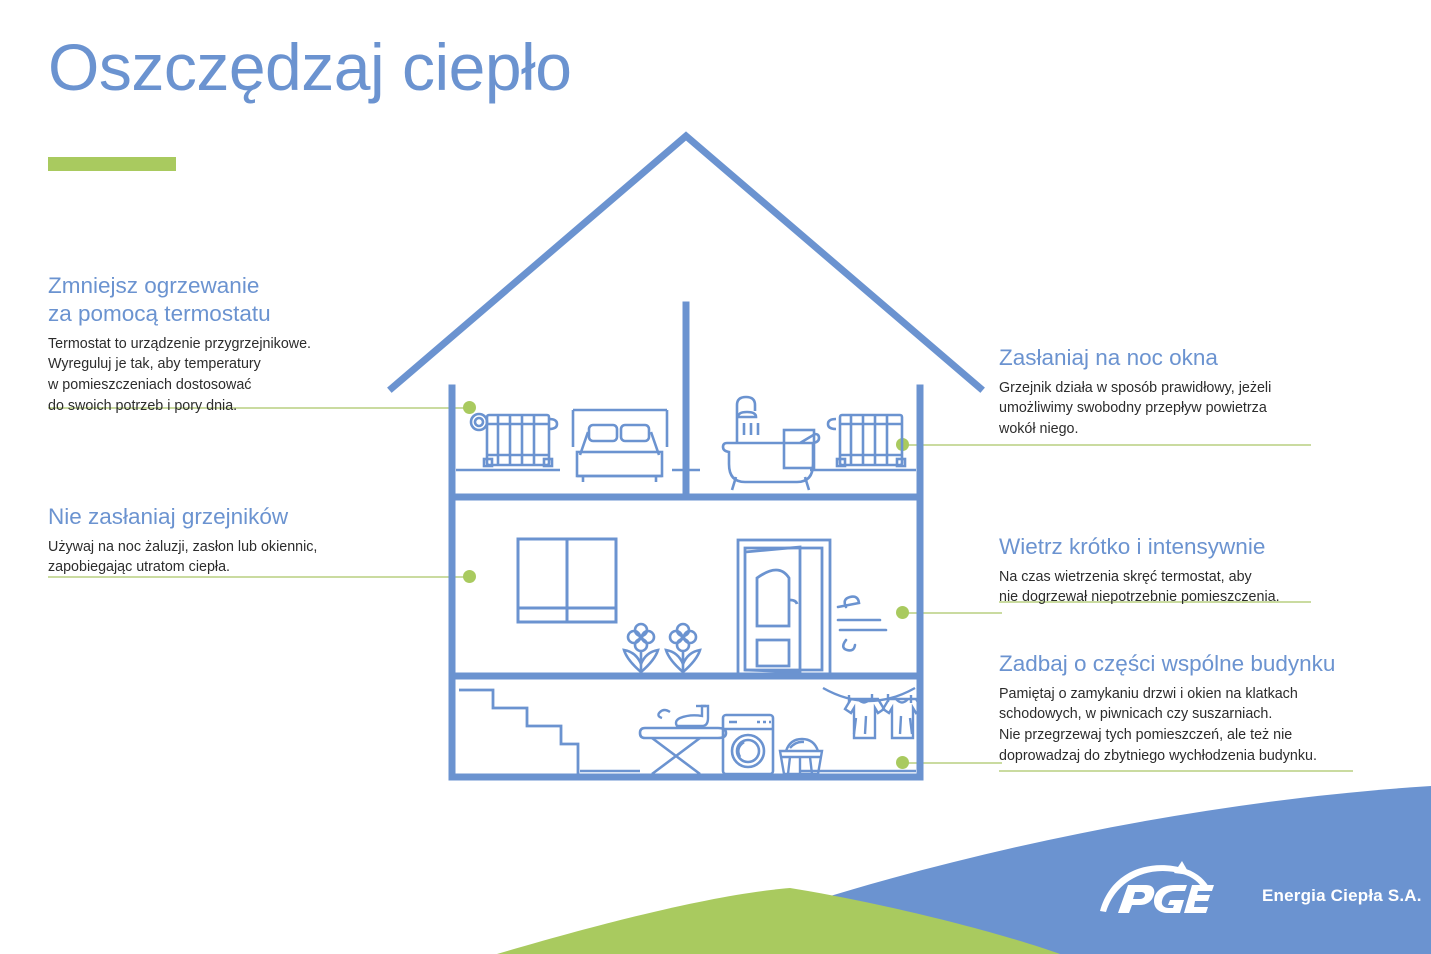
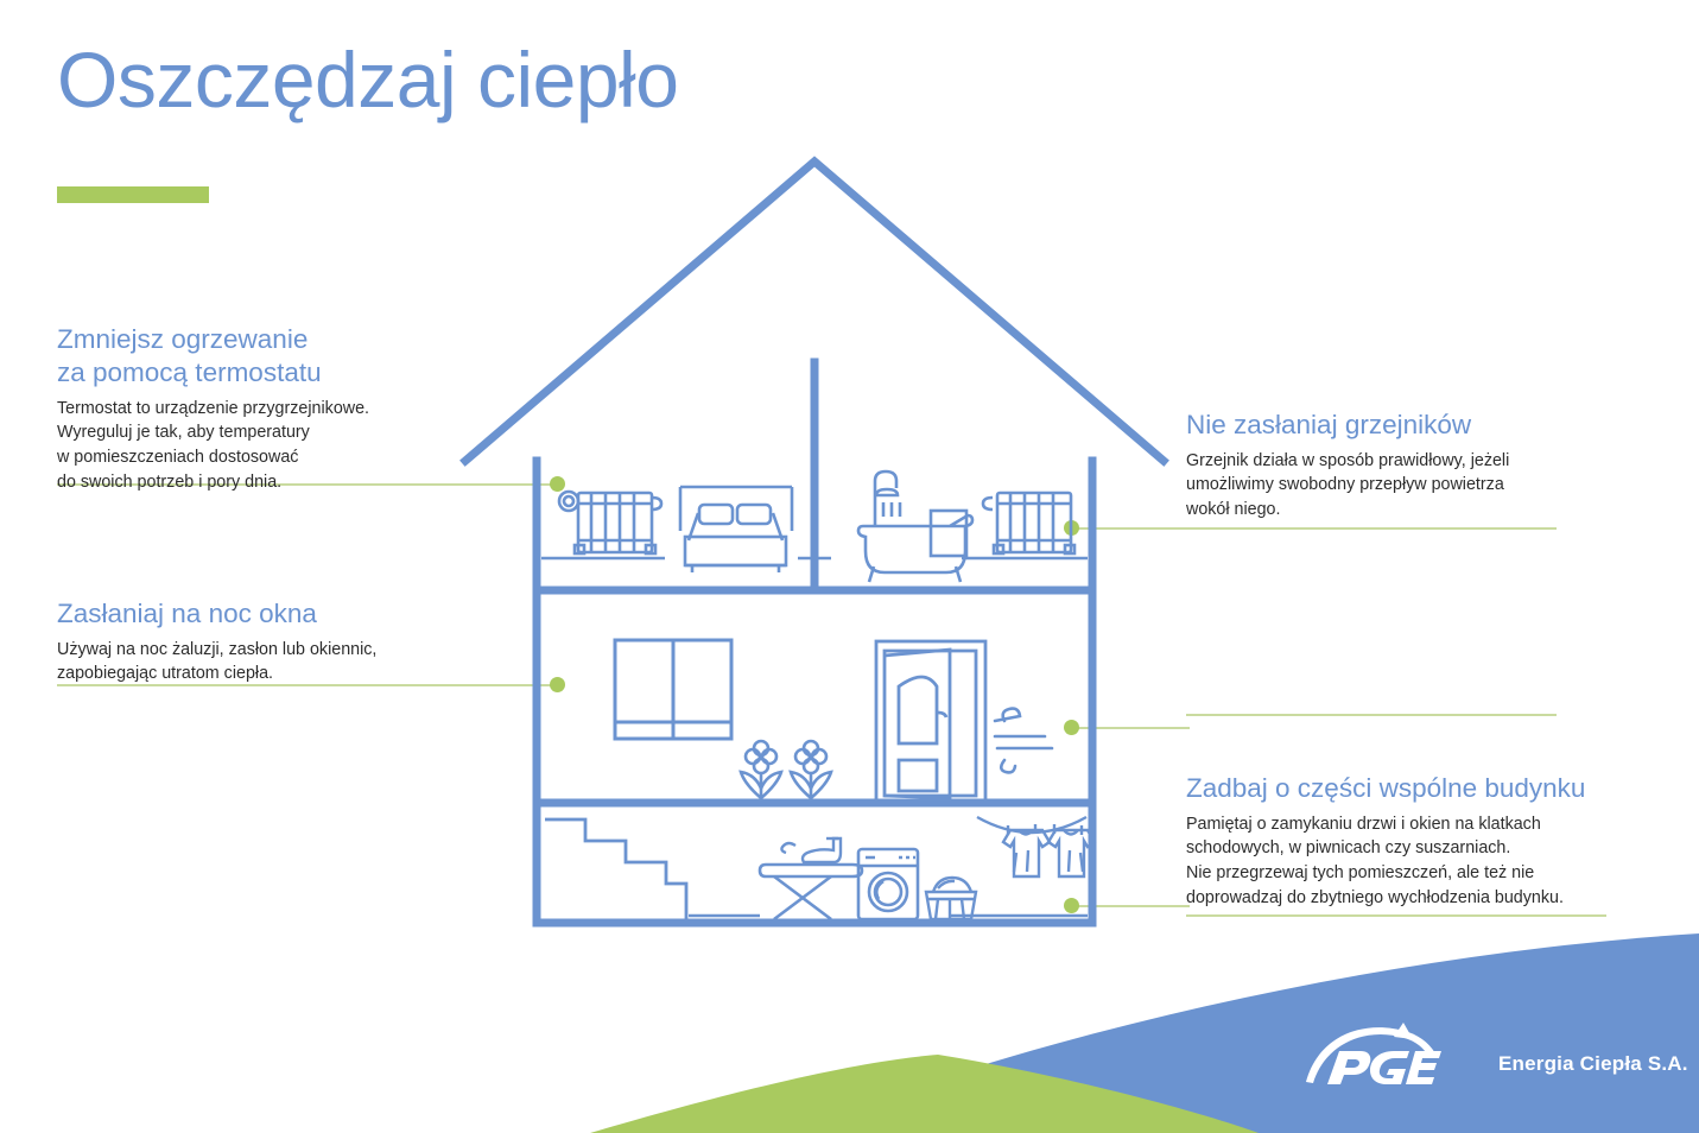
  Oszczędzaj ciepło
  Zmniejsz ogrzewanie
  za pomocą termostatu
  Termostat to urządzenie przygrzejnikowe.
  Wyreguluj je tak, aby temperatury
  w pomieszczeniach dostosować
  do swoich potrzeb i pory dnia.
- Nie zasłaniaj grzejników
+ Zasłaniaj na noc okna
  Używaj na noc żaluzji, zasłon lub okiennic,
  zapobiegając utratom ciepła.
- Zasłaniaj na noc okna
+ Nie zasłaniaj grzejników
  Grzejnik działa w sposób prawidłowy, jeżeli
  umożliwimy swobodny przepływ powietrza
  wokół niego.
- Wietrz krótko i intensywnie
- Na czas wietrzenia skręć termostat, aby
- nie dogrzewał niepotrzebnie pomieszczenia.
  Zadbaj o części wspólne budynku
  Pamiętaj o zamykaniu drzwi i okien na klatkach
  schodowych, w piwnicach czy suszarniach.
  Nie przegrzewaj tych pomieszczeń, ale też nie
  doprowadzaj do zbytniego wychłodzenia budynku.
  Energia Ciepła S.A.
